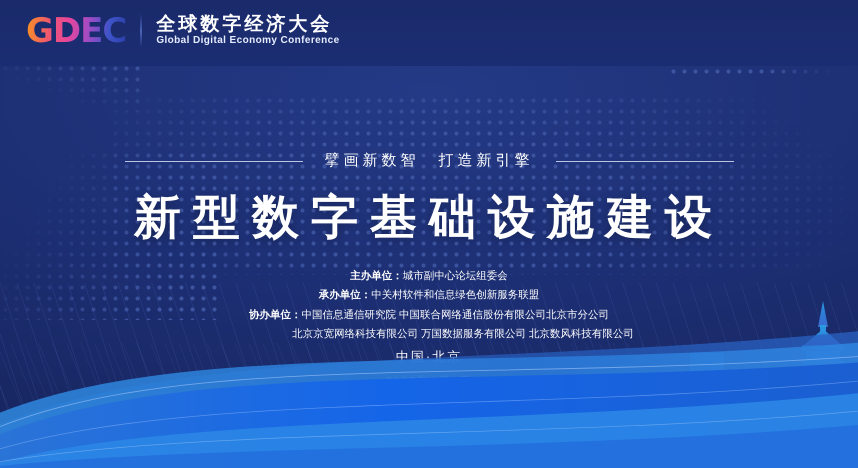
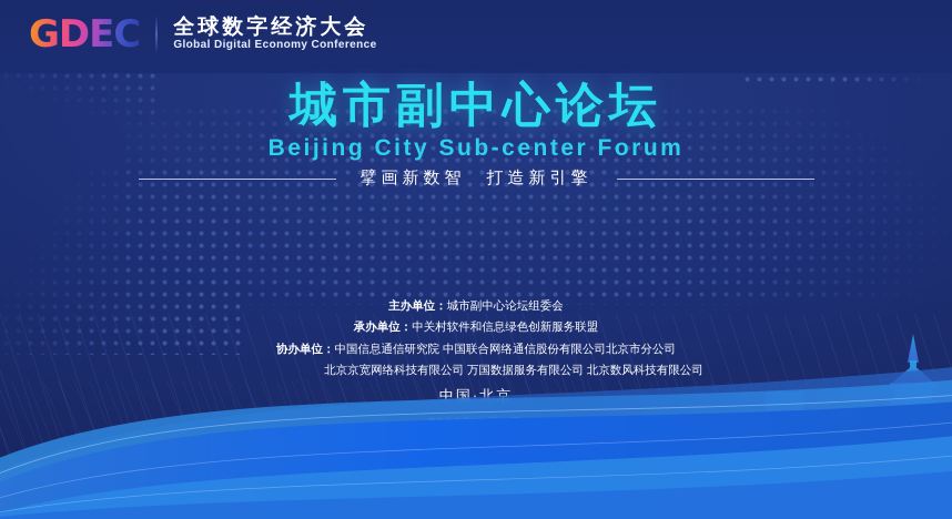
  GDEC
  全球数字经济大会
  Global Digital Economy Conference
+ 城市副中心论坛
+ Beijing City Sub-center Forum
  擘画新数智 打造新引擎
- 新型数字基础设施建设
  主办单位：
  城市副中心论坛组委会
  承办单位：
  中关村软件和信息绿色创新服务联盟
  协办单位：
  中国信息通信研究院 中国联合网络通信股份有限公司北京市分公司
  北京京宽网络科技有限公司 万国数据服务有限公司 北京数风科技有限公司
  中国·北京
